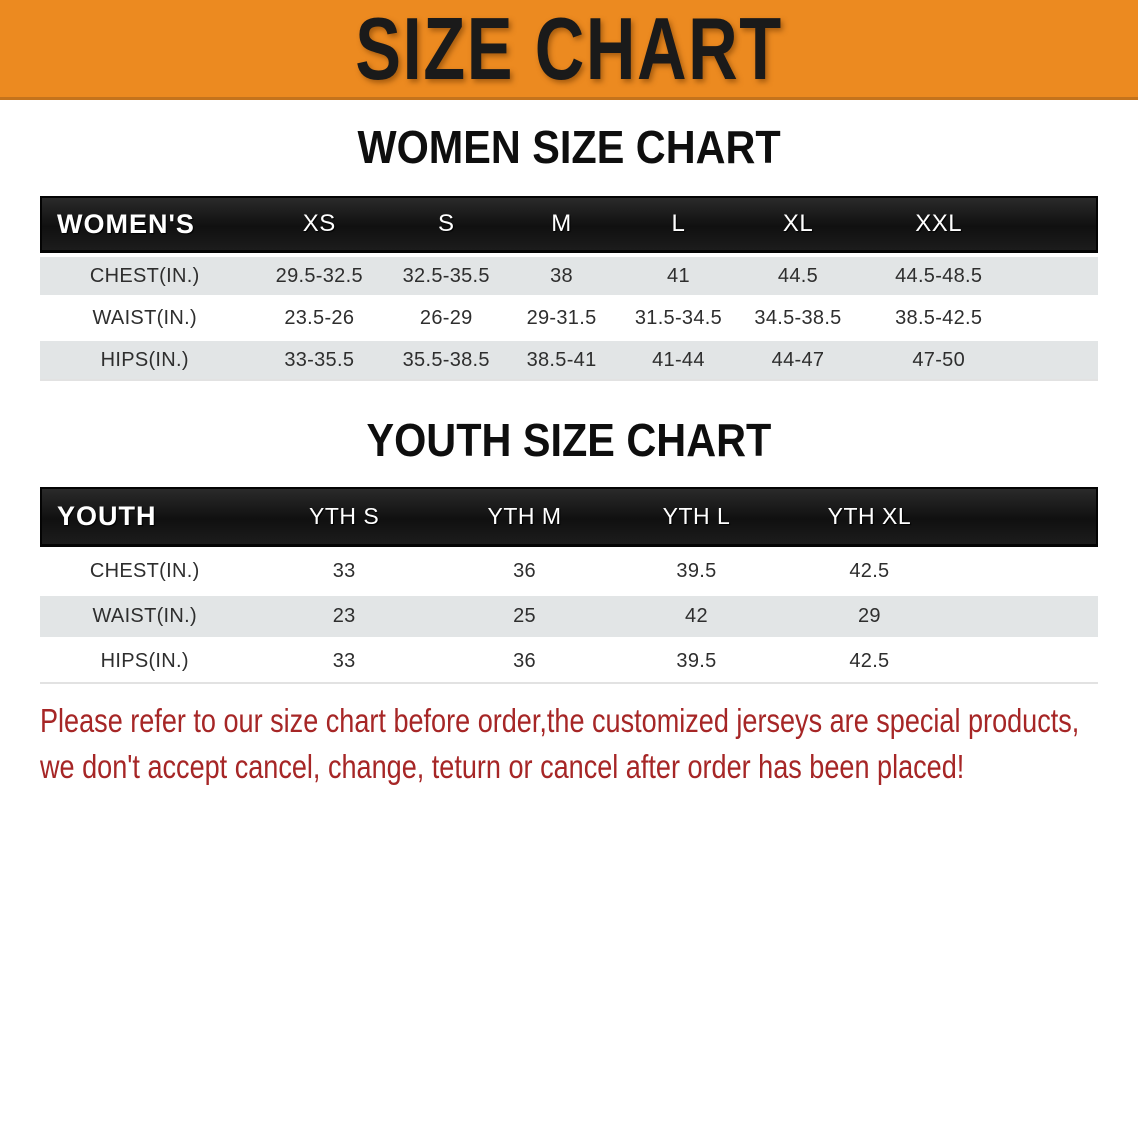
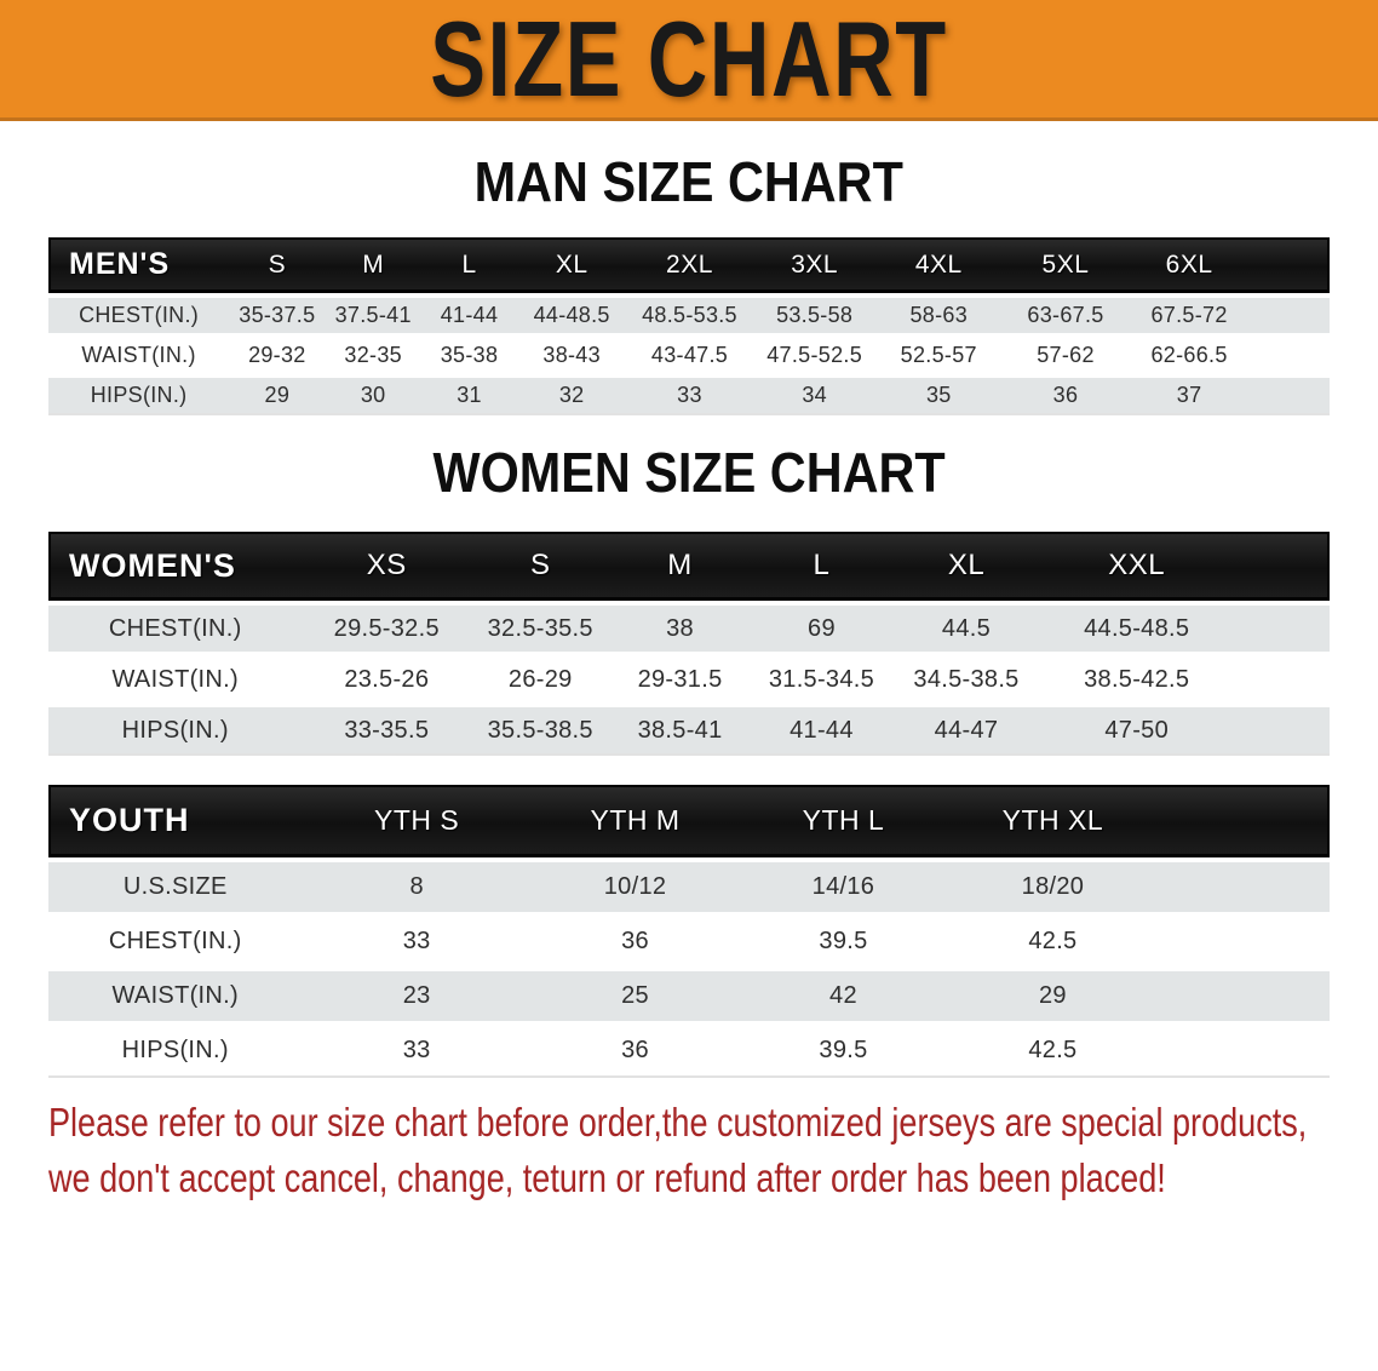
  SIZE CHART
+ MAN SIZE CHART
+ MEN'S	S	M	L	XL	2XL	3XL	4XL	5XL	6XL
+ CHEST(IN.)	35-37.5	37.5-41	41-44	44-48.5	48.5-53.5	53.5-58	58-63	63-67.5	67.5-72
+ WAIST(IN.)	29-32	32-35	35-38	38-43	43-47.5	47.5-52.5	52.5-57	57-62	62-66.5
+ HIPS(IN.)	29	30	31	32	33	34	35	36	37
  WOMEN SIZE CHART
  WOMEN'S	XS	S	M	L	XL	XXL
- CHEST(IN.)	29.5-32.5	32.5-35.5	38	41	44.5	44.5-48.5
+ CHEST(IN.)	29.5-32.5	32.5-35.5	38	69	44.5	44.5-48.5
  WAIST(IN.)	23.5-26	26-29	29-31.5	31.5-34.5	34.5-38.5	38.5-42.5
  HIPS(IN.)	33-35.5	35.5-38.5	38.5-41	41-44	44-47	47-50
- YOUTH SIZE CHART
  YOUTH	YTH S	YTH M	YTH L	YTH XL
+ U.S.SIZE	8	10/12	14/16	18/20
  CHEST(IN.)	33	36	39.5	42.5
  WAIST(IN.)	23	25	42	29
  HIPS(IN.)	33	36	39.5	42.5
  Please refer to our size chart before order,the customized jerseys are special products,
- we don't accept cancel, change, teturn or cancel after order has been placed!
+ we don't accept cancel, change, teturn or refund after order has been placed!
